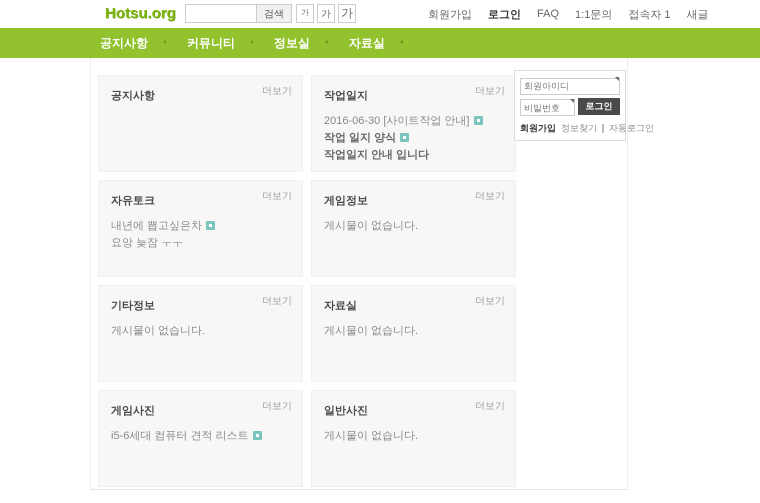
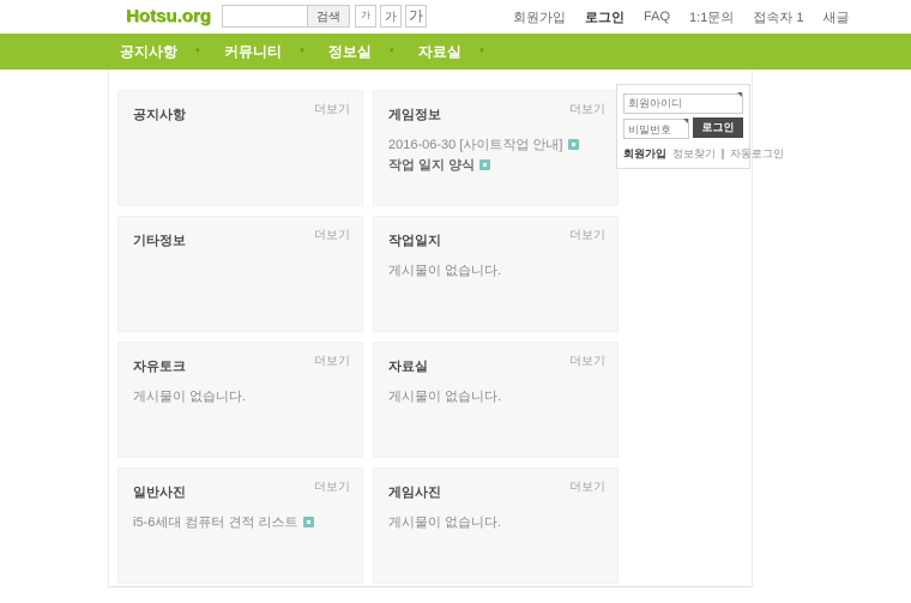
  Hotsu.org
  검색
  가
  가
  가
  회원가입
  로그인
  FAQ
  1:1문의
  접속자 1
  새글
  공지사항
  커뮤니티
  정보실
  자료실
  공지사항
  더보기
- 작업일지
+ 게임정보
  더보기
  2016-06-30 [사이트작업 안내]
  작업 일지 양식
- 작업일지 안내 입니다
- 자유토크
+ 기타정보
  더보기
- 내년에 뽑고싶은차
- 요앙 늦잠 ㅜㅜ
- 게임정보
+ 작업일지
  더보기
  게시물이 없습니다.
- 기타정보
+ 자유토크
  더보기
  게시물이 없습니다.
  자료실
  더보기
  게시물이 없습니다.
- 게임사진
+ 일반사진
  더보기
  i5-6세대 컴퓨터 견적 리스트
- 일반사진
+ 게임사진
  더보기
  게시물이 없습니다.
  회원아이디
  비밀번호
  로그인
  회원가입
  정보찾기
  자동로그인
